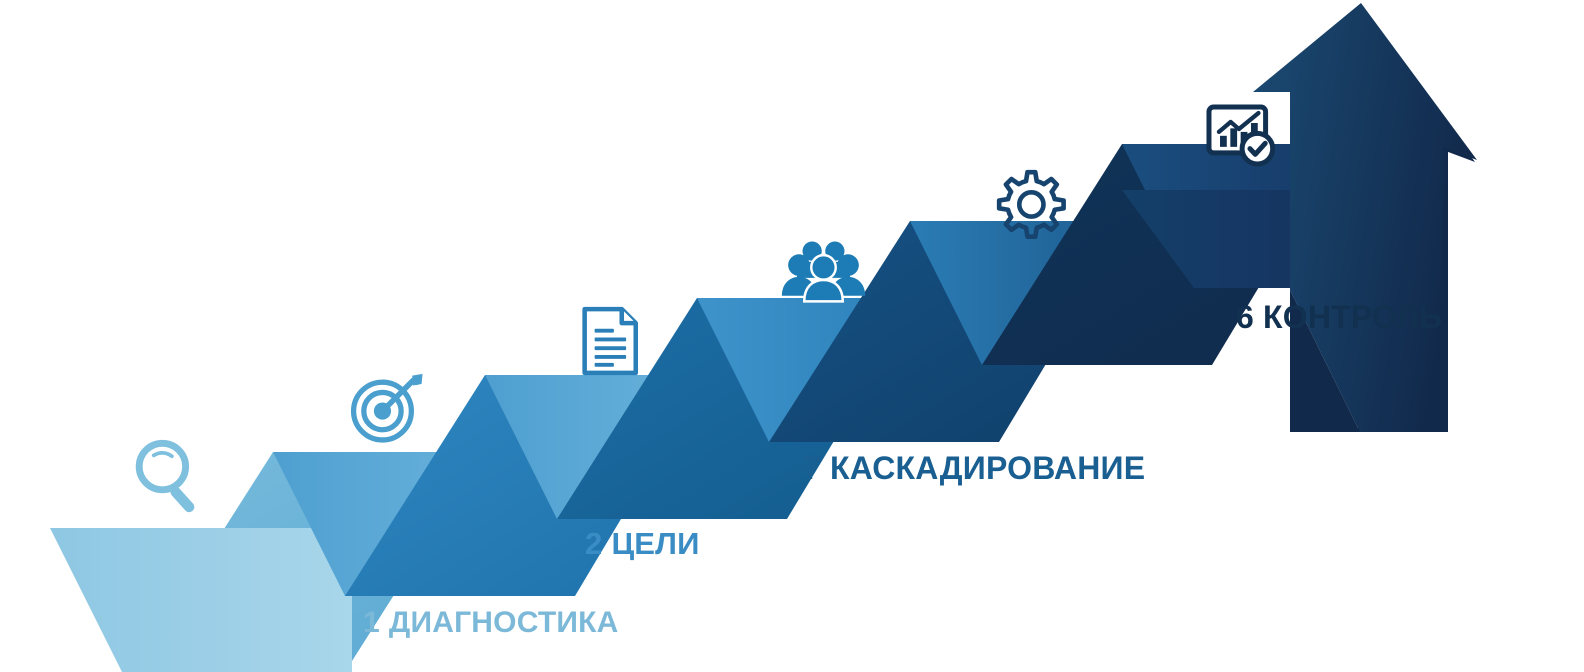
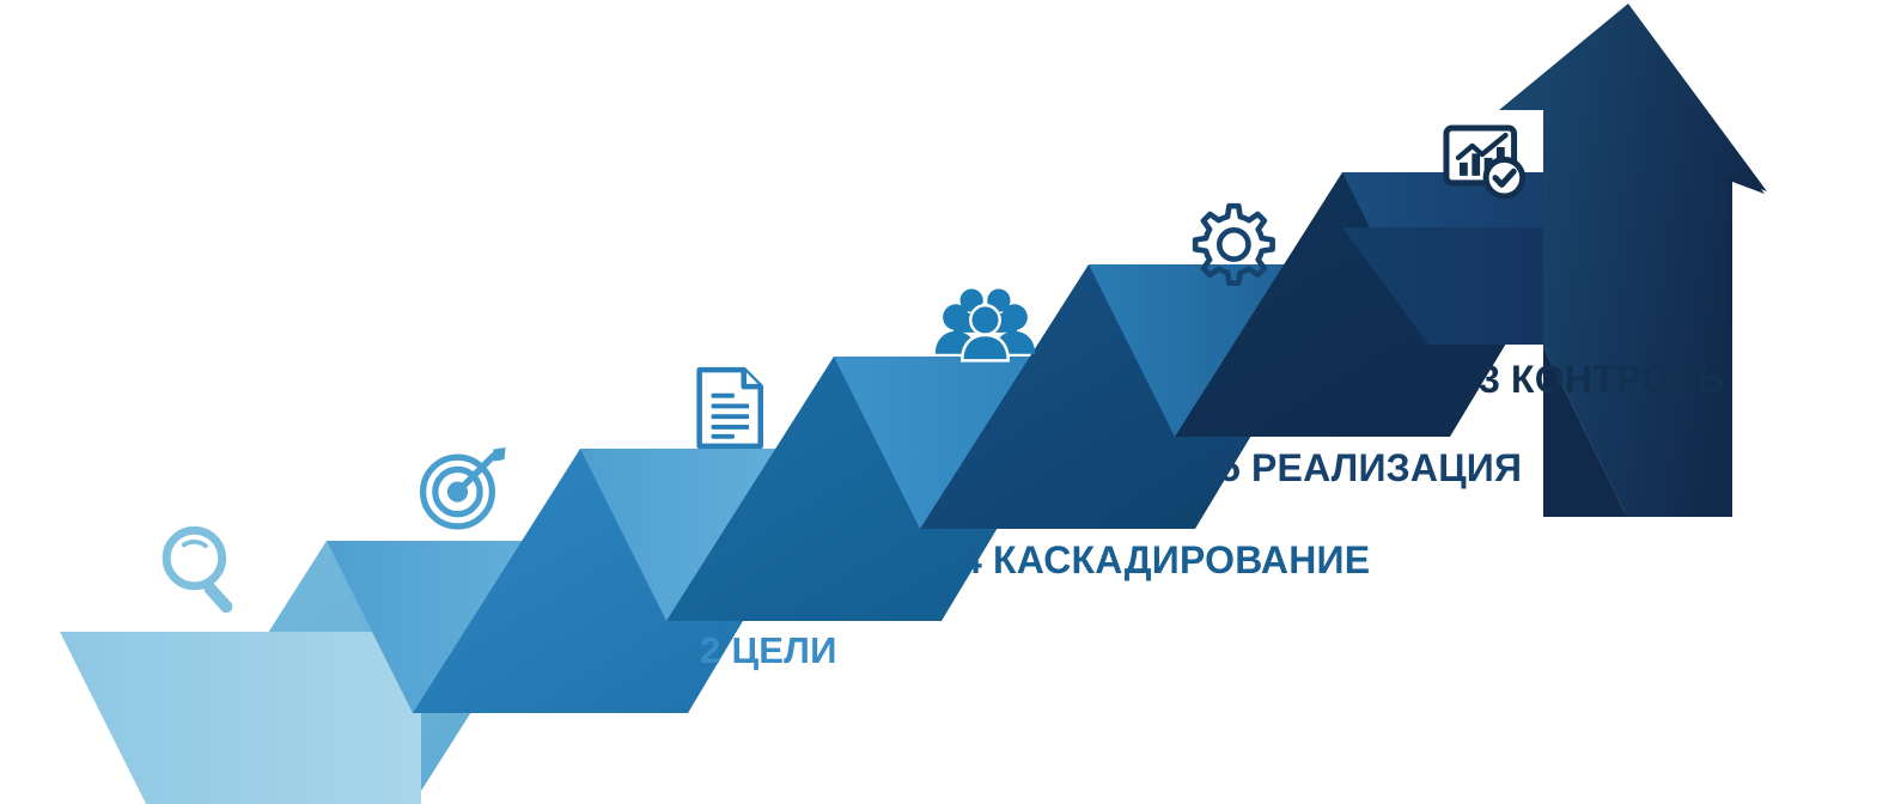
- 1 ДИАГНОСТИКА
  2 ЦЕЛИ
- 7 КАСКАДИРОВАНИЕ
+ 4 КАСКАДИРОВАНИЕ
+ 5 РЕАЛИЗАЦИЯ
- 6 КОНТРОЛЬ
+ 3 КОНТРОЛЬ
